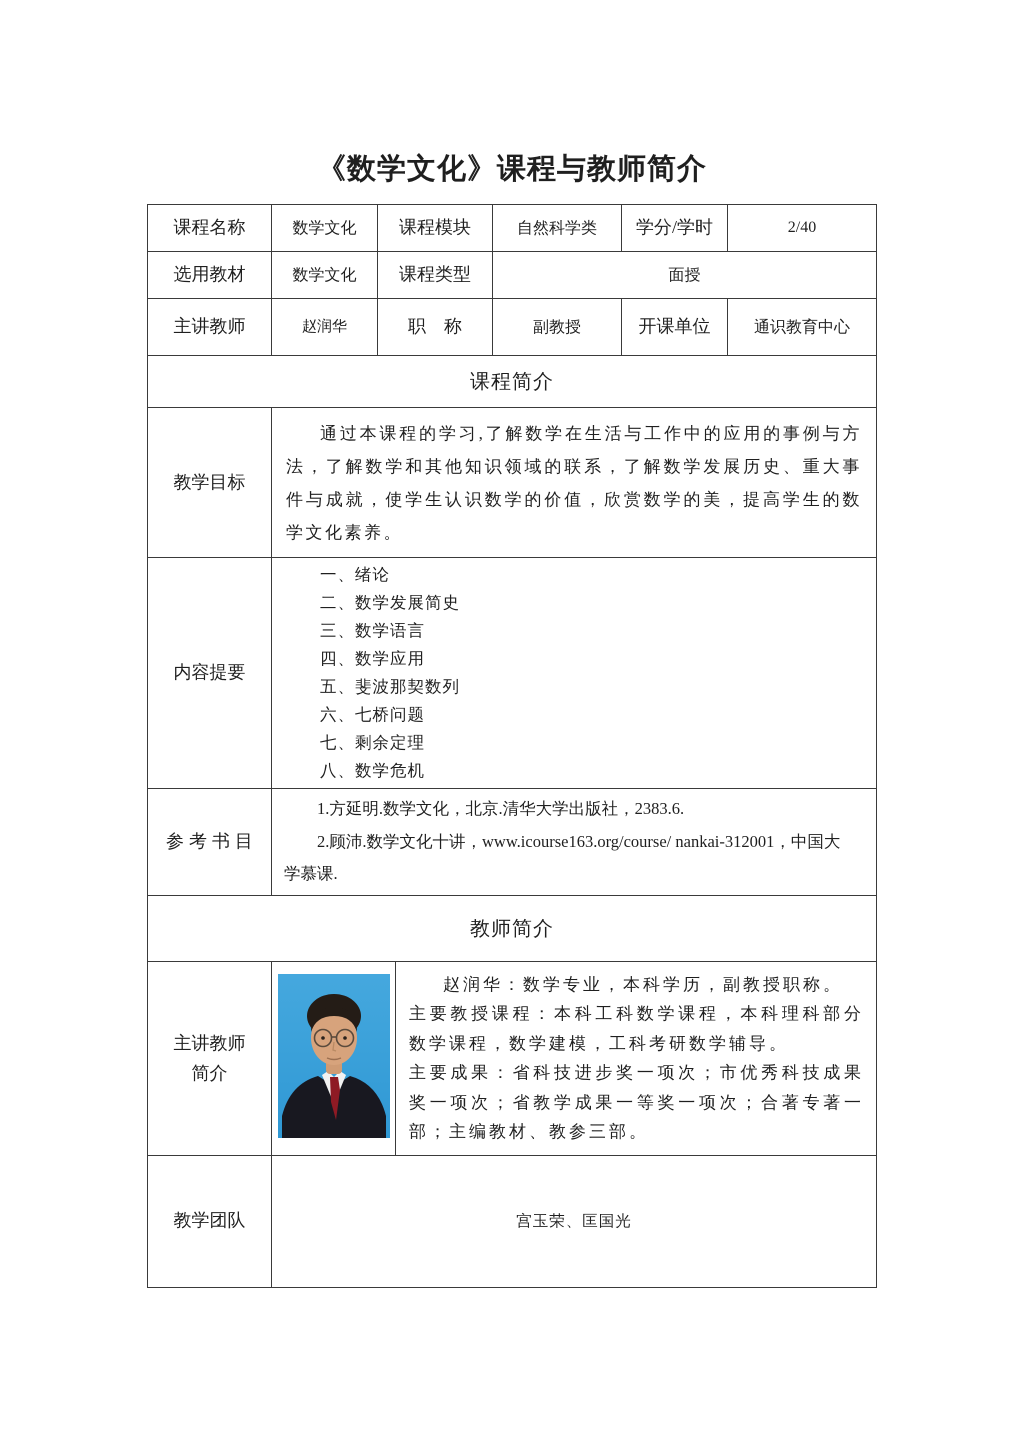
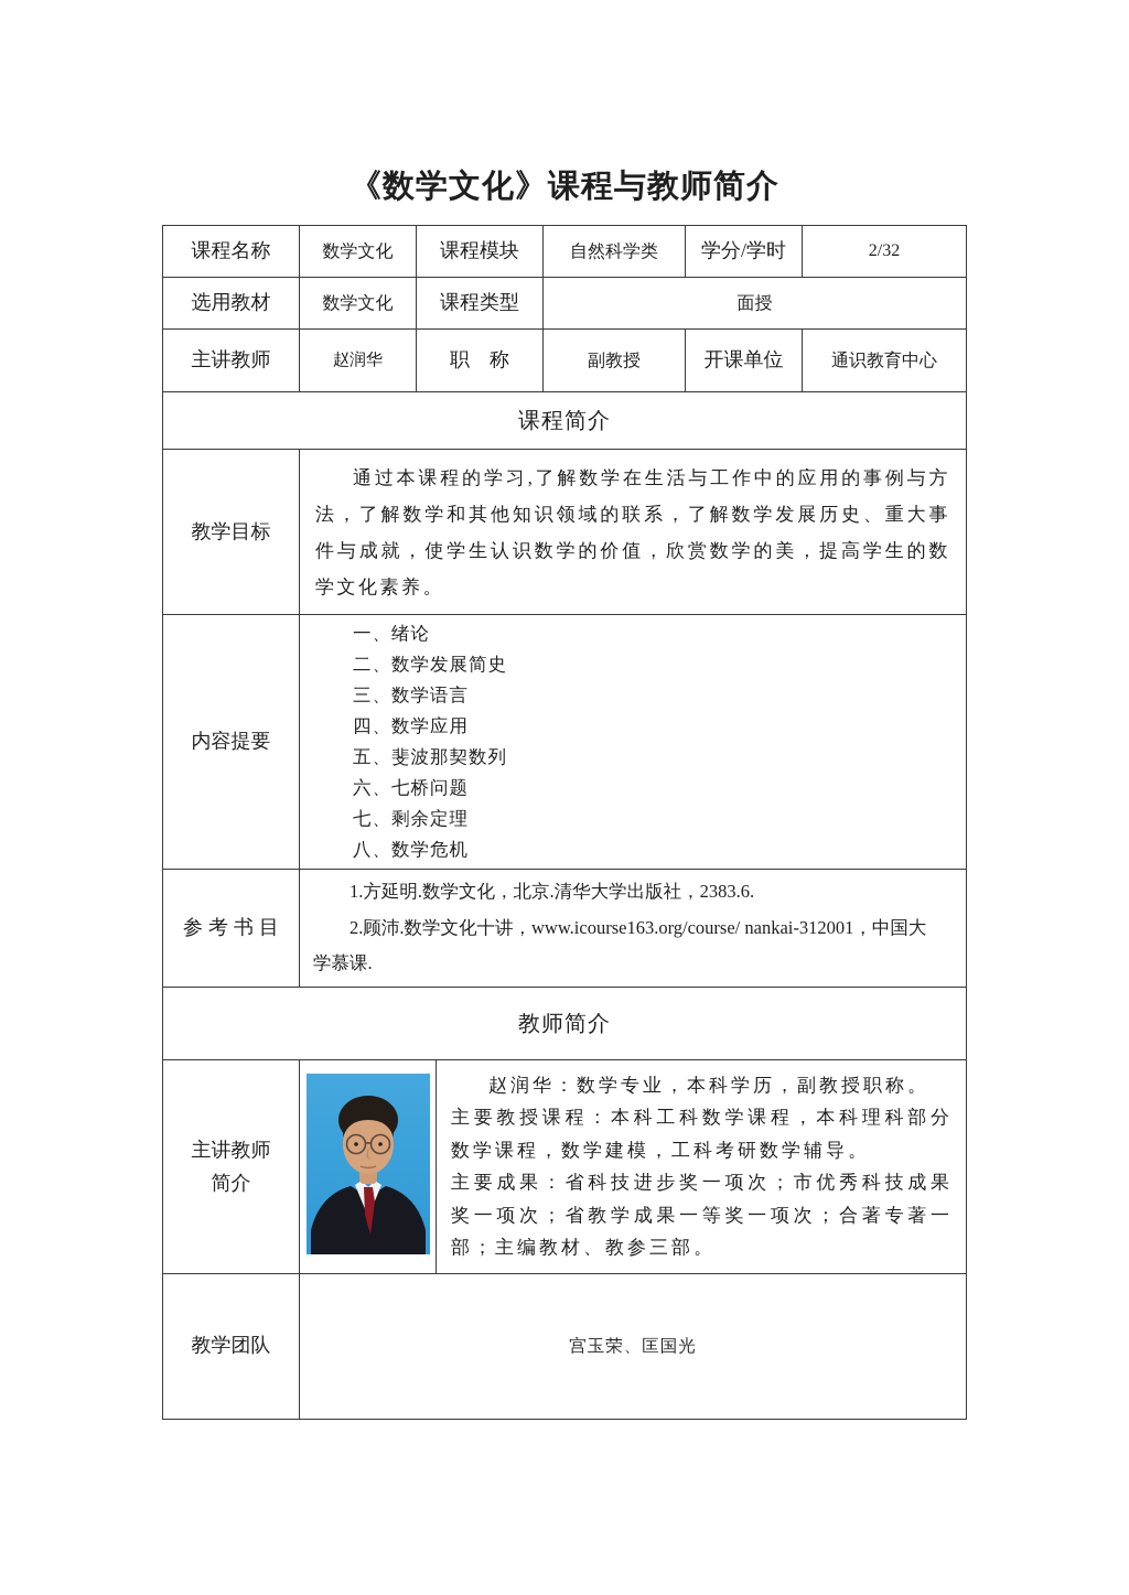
  《数学文化》课程与教师简介
- 课程名称	数学文化	课程模块	自然科学类	学分/学时	2/40
+ 课程名称	数学文化	课程模块	自然科学类	学分/学时	2/32
  选用教材	数学文化	课程类型	面授
  主讲教师	赵润华	职 称	副教授	开课单位	通识教育中心
  课程简介
  教学目标	通过本课程的学习,了解数学在生活与工作中的应用的事例与方法，了解数学和其他知识领域的联系，了解数学发展历史、重大事件与成就，使学生认识数学的价值，欣赏数学的美，提高学生的数学文化素养。
  内容提要	一、绪论 二、数学发展简史 三、数学语言 四、数学应用 五、斐波那契数列 六、七桥问题 七、剩余定理 八、数学危机
  参考书目	1.方延明.数学文化，北京.清华大学出版社，2383.6. 2.顾沛.数学文化十讲，www.icourse163.org/course/ nankai-312001，中国大学慕课.
  教师简介
  主讲教师 简介		赵润华：数学专业，本科学历，副教授职称。 主要教授课程：本科工科数学课程，本科理科部分数学课程，数学建模，工科考研数学辅导。 主要成果：省科技进步奖一项次；市优秀科技成果奖一项次；省教学成果一等奖一项次；合著专著一部；主编教材、教参三部。
  教学团队	宫玉荣、匡国光
